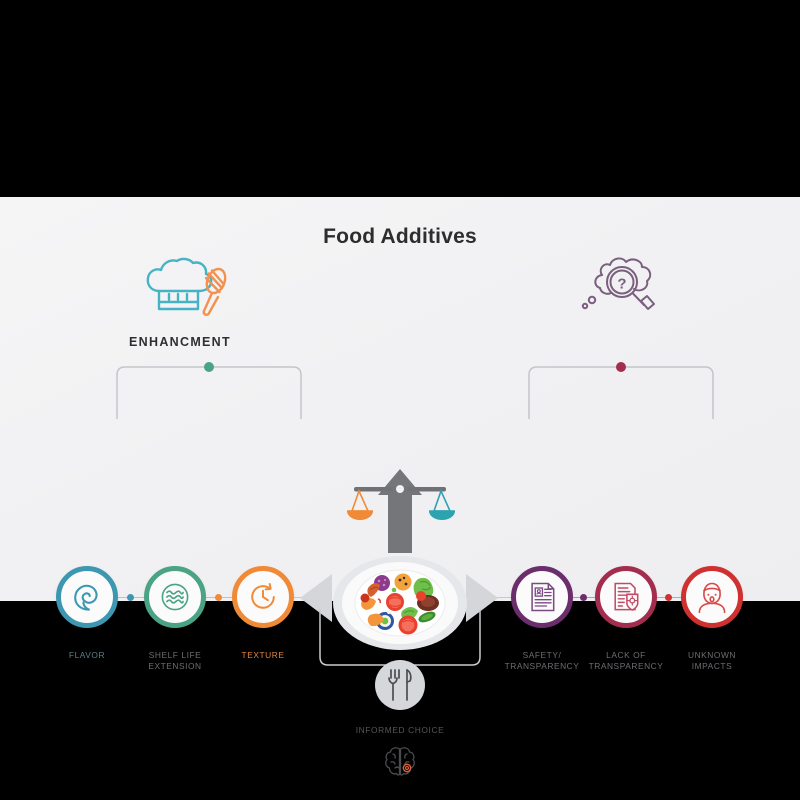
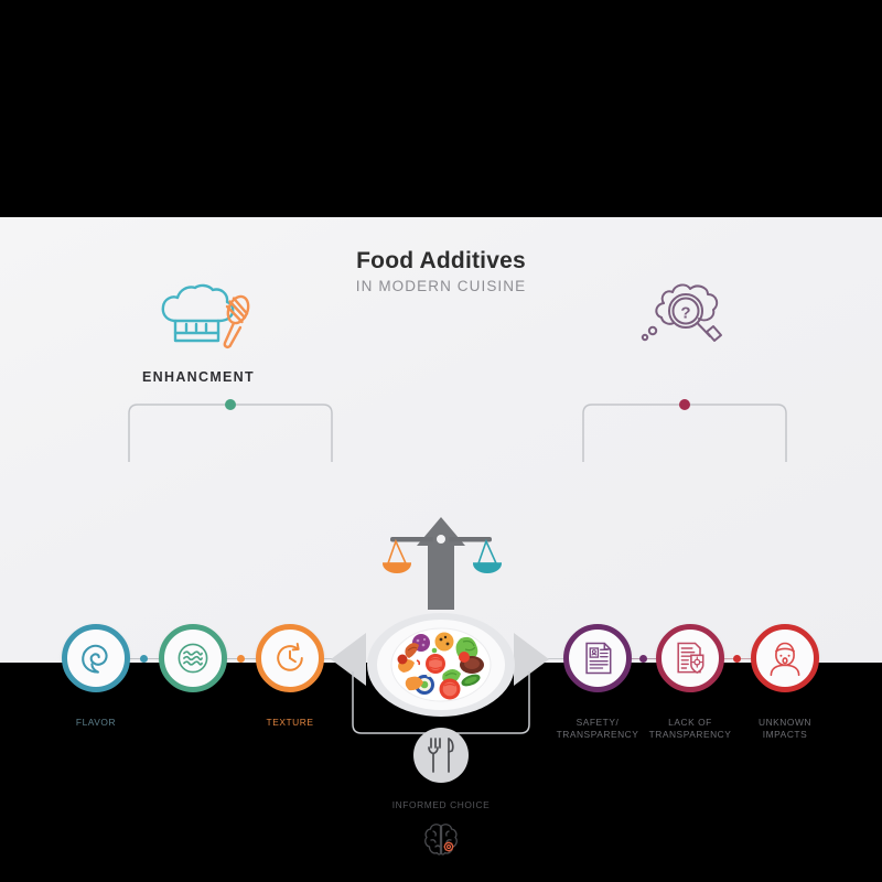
  Food Additives
+ IN MODERN CUISINE
  ENHANCMENT
  ?
  FLAVOR
- SHELF LIFE
- EXTENSION
  TEXTURE
  SAFETY/
  TRANSPARENCY
  LACK OF
  TRANSPARENCY
  UNKNOWN
  IMPACTS
  INFORMED CHOICE
